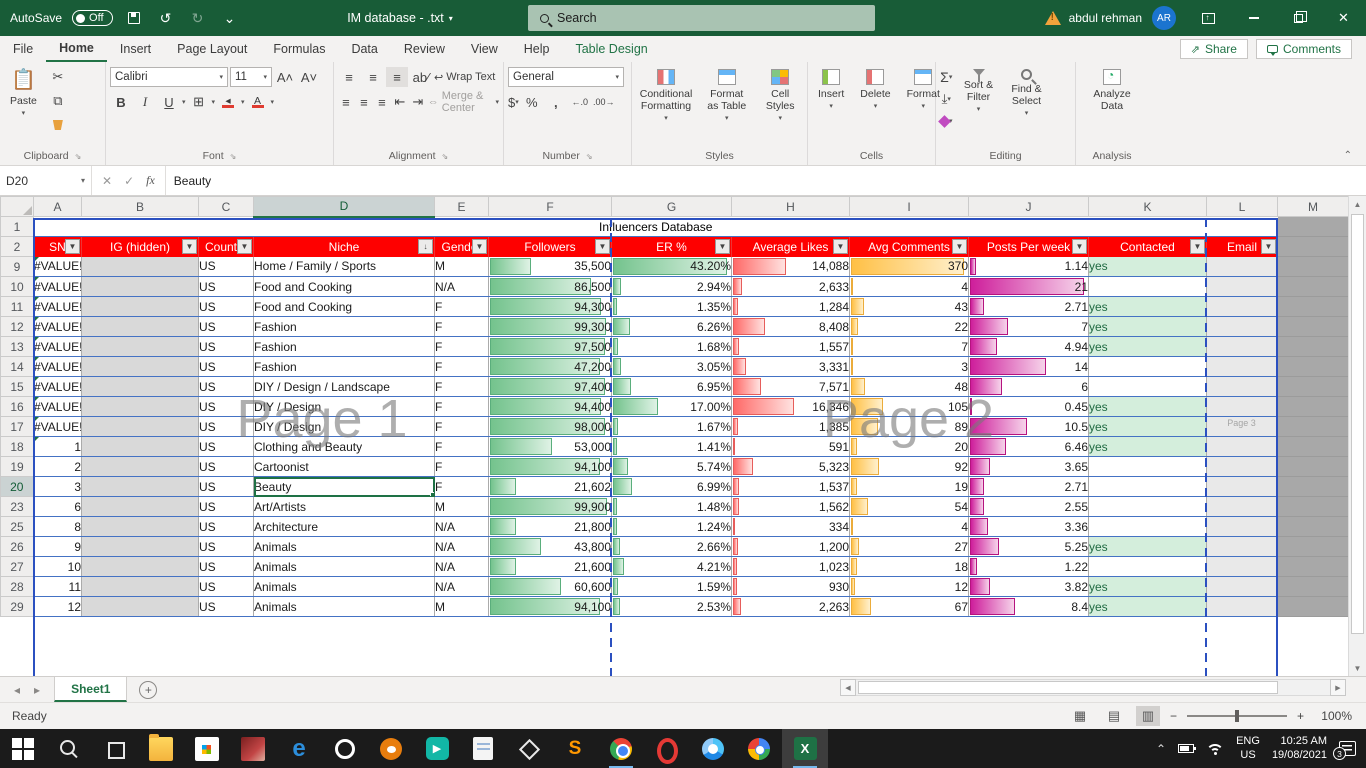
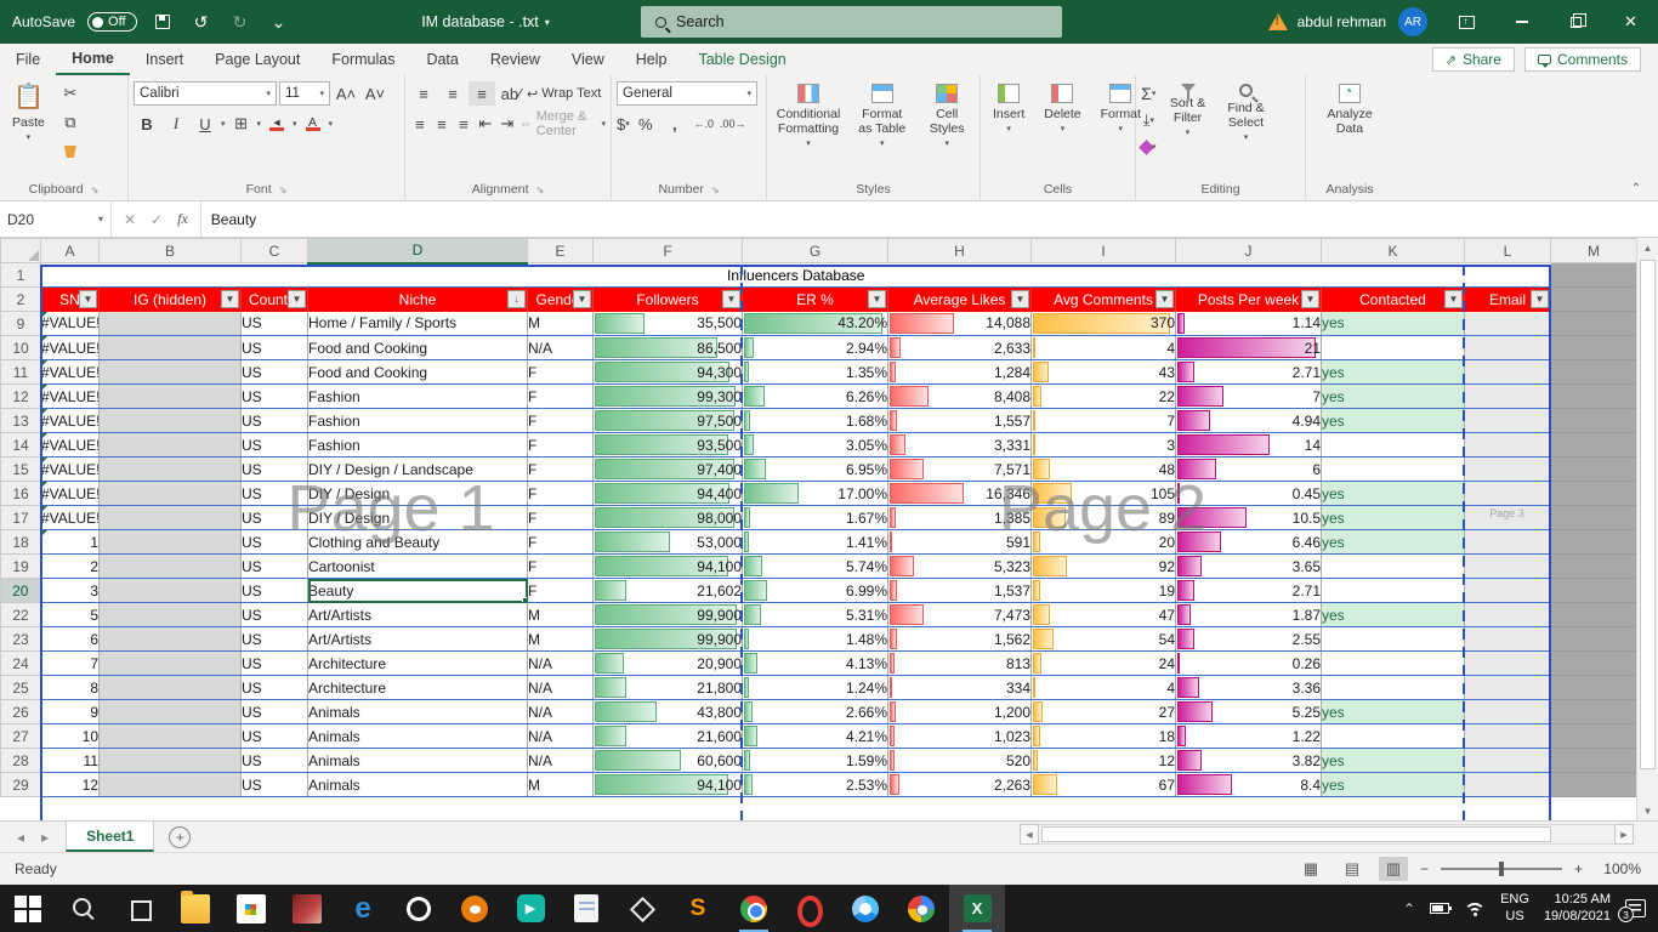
  AutoSave
  Off
  ↺
  ↻
  ⌄
  IM database - .txt
  ▾
  Search
  abdul rehman
  AR
  ✕
  File
  Home
  Insert
  Page Layout
  Formulas
  Data
  Review
  View
  Help
  Table Design
  ⇗
  Share
  Comments
  📋
  Paste
  ✂
  ⧉
  Clipboard
  ⇘
  Calibri
  11
  A˄
  A˅
  B
  I
  U
  ⊞
  ◂
  A
  Font
  ⇘
  ≡
  ≡
  ≡
  ab∕
  ↩
  Wrap Text
  ≡
  ≡
  ≡
  ⇤
  ⇥
  ⇔
  Merge & Center
  Alignment
  ⇘
  General
  $
  %
  ,
  ←.0
  .00→
  Number
  ⇘
  Conditional Formatting
  Format as Table
  Cell Styles
  Styles
  Insert
  Delete
  Format
  Cells
  Σ
  ⤓
  Sort & Filter
  Find & Select
  Editing
  Analyze Data
  Analysis
  ⌃
  D20
  ▾
  ✕
  ✓
  fx
  Beauty
  	A	B	C	D	E	F	G	H	I	J	K	L	M
  1	Inluencers Database
  2	SN ▼	IG (hidden) ▼	Count ▼	Niche ↓	Gend ▼	Followers ▼	ER % ▼	Average Likes ▼	Avg Comments ▼	Posts Per week ▼	Contacted ▼	Email ▼
  9	#VALUE!		US	Home / Family / Sports	M	35,500	43.20%	14,088	370	1.14	yes
  10	#VALUE!		US	Food and Cooking	N/A	86,500	2.94%	2,633	4	21
  11	#VALUE!		US	Food and Cooking	F	94,300	1.35%	1,284	43	2.71	yes
  12	#VALUE!		US	Fashion	F	99,300	6.26%	8,408	22	7	yes
  13	#VALUE!		US	Fashion	F	97,500	1.68%	1,557	7	4.94	yes
- 14	#VALUE!		US	Fashion	F	47,200	3.05%	3,331	3	14
+ 14	#VALUE!		US	Fashion	F	93,500	3.05%	3,331	3	14
  15	#VALUE!		US	DIY / Design / Landscape	F	97,400	6.95%	7,571	48	6
  16	#VALUE!		US	DIY / Design	F	94,400	17.00%	16,346	105	0.45	yes
  17	#VALUE!		US	DIY / Design	F	98,000	1.67%	1,385	89	10.5	yes
  18	1		US	Clothing and Beauty	F	53,000	1.41%	591	20	6.46	yes
  19	2		US	Cartoonist	F	94,100	5.74%	5,323	92	3.65
  20	3		US	Beauty	F	21,602	6.99%	1,537	19	2.71
+ 22	5		US	Art/Artists	M	99,900	5.31%	7,473	47	1.87	yes
  23	6		US	Art/Artists	M	99,900	1.48%	1,562	54	2.55
+ 24	7		US	Architecture	N/A	20,900	4.13%	813	24	0.26
  25	8		US	Architecture	N/A	21,800	1.24%	334	4	3.36
  26	9		US	Animals	N/A	43,800	2.66%	1,200	27	5.25	yes
  27	10		US	Animals	N/A	21,600	4.21%	1,023	18	1.22
- 28	11		US	Animals	N/A	60,600	1.59%	930	12	3.82	yes
+ 28	11		US	Animals	N/A	60,600	1.59%	520	12	3.82	yes
  29	12		US	Animals	M	94,100	2.53%	2,263	67	8.4	yes
  Page 1
  Page 2
  Page 3
  ▲
  ▼
  ◂
  ▸
  Sheet1
  +
  Ready
  ▦
  ▤
  ▥
  −
  +
  100%
  e
  ▶
  S
  X
  ⌃
  ENG
  US
  10:25 AM
  19/08/2021
  3
